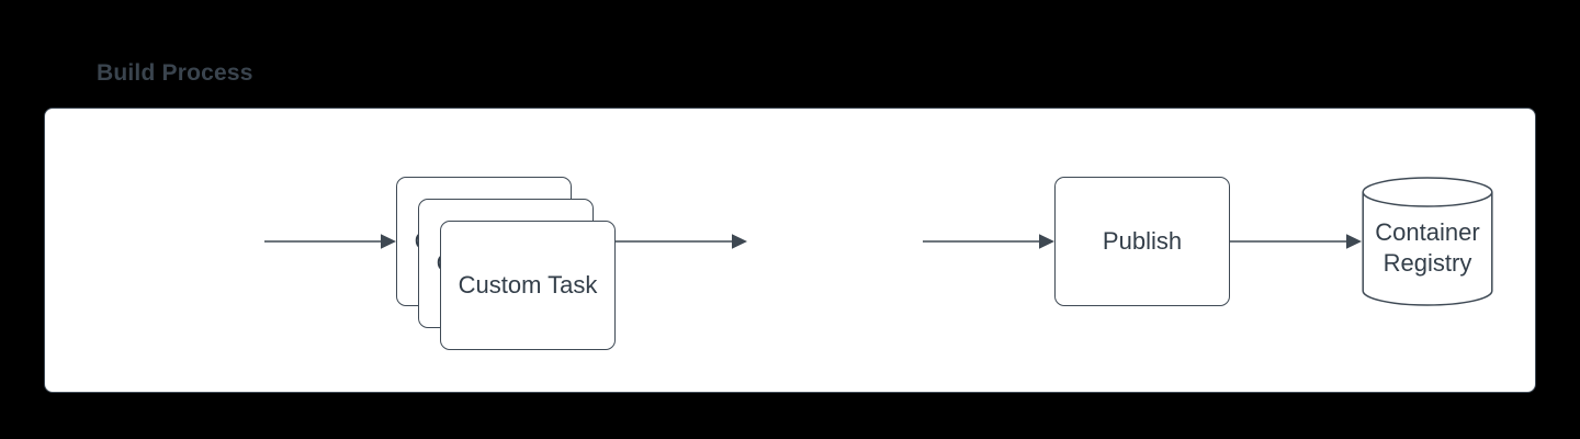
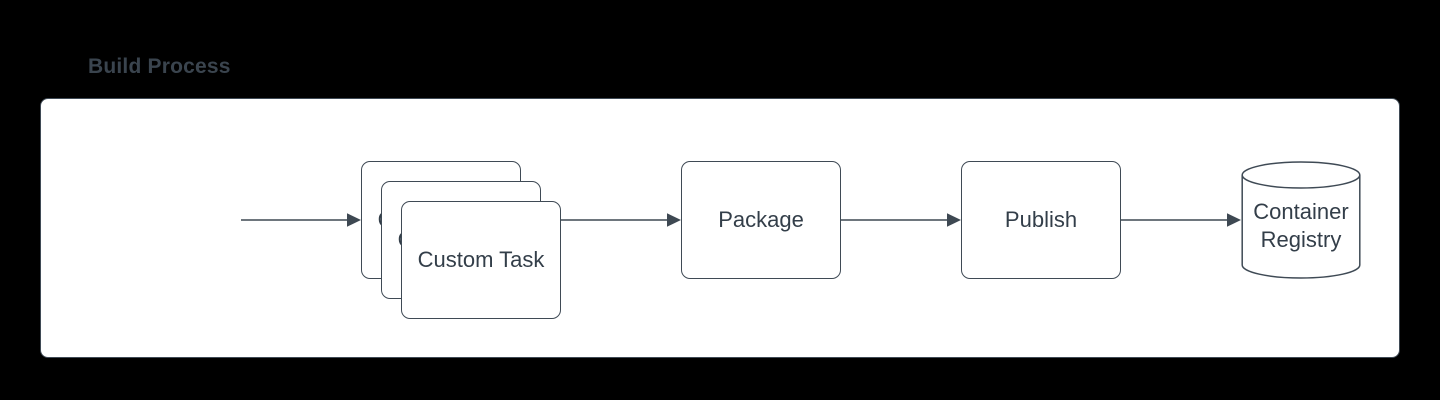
  Build Process
  Custom Task
+ Package
  Publish
  Container Registry
